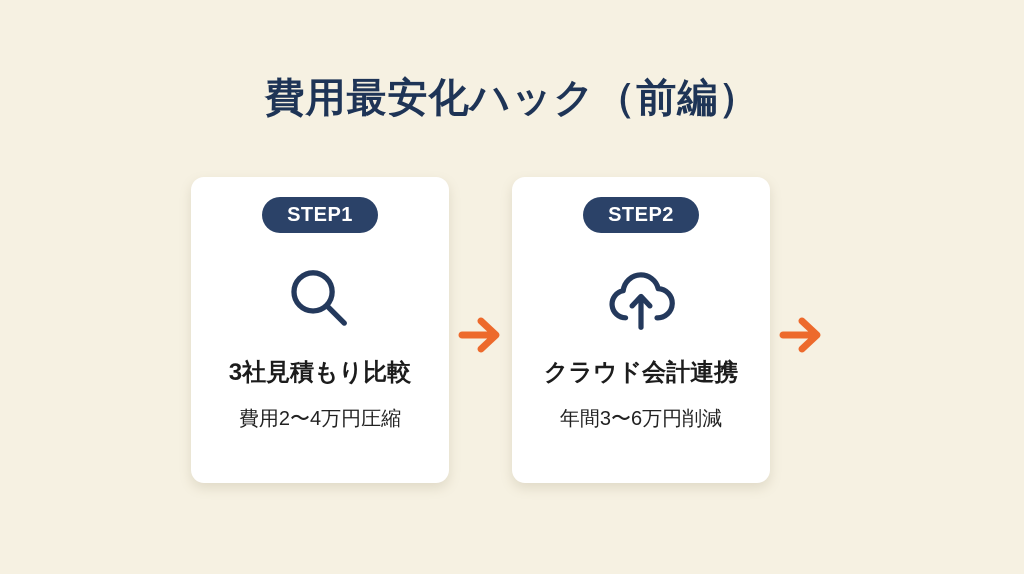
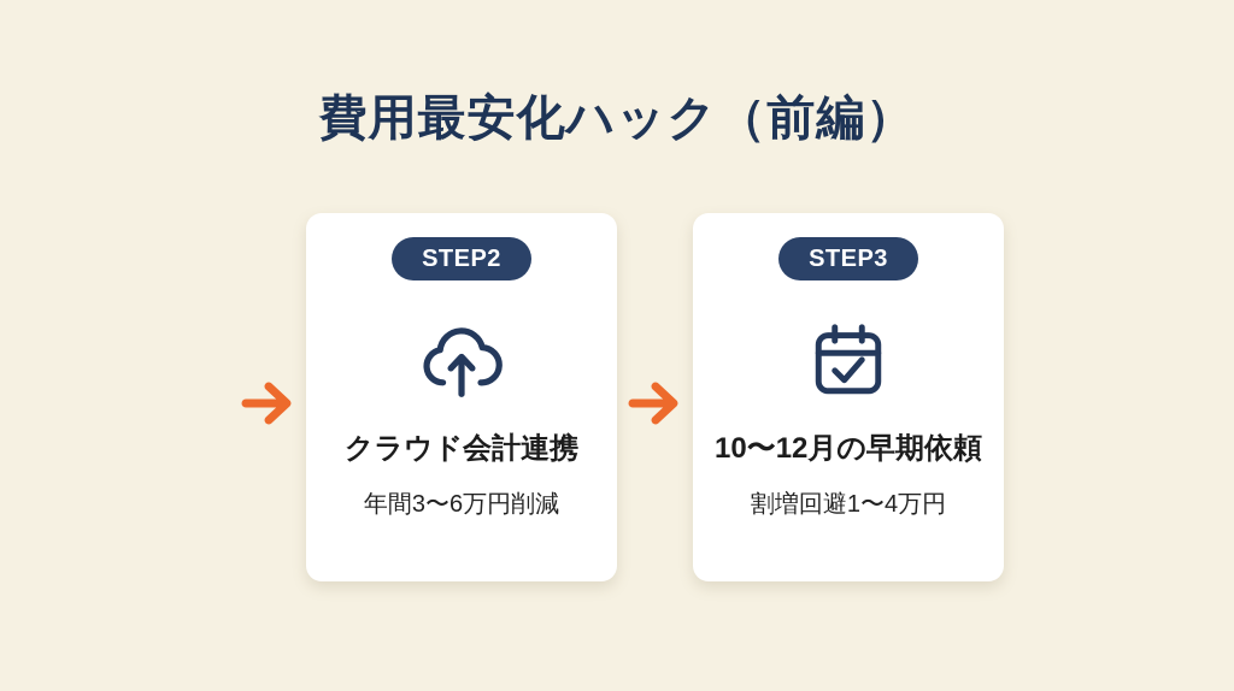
  費用最安化ハック（前編）
- STEP1
- 3社見積もり比較
- 費用2〜4万円圧縮
  STEP2
  クラウド会計連携
  年間3〜6万円削減
+ STEP3
+ 10〜12月の早期依頼
+ 割増回避1〜4万円
